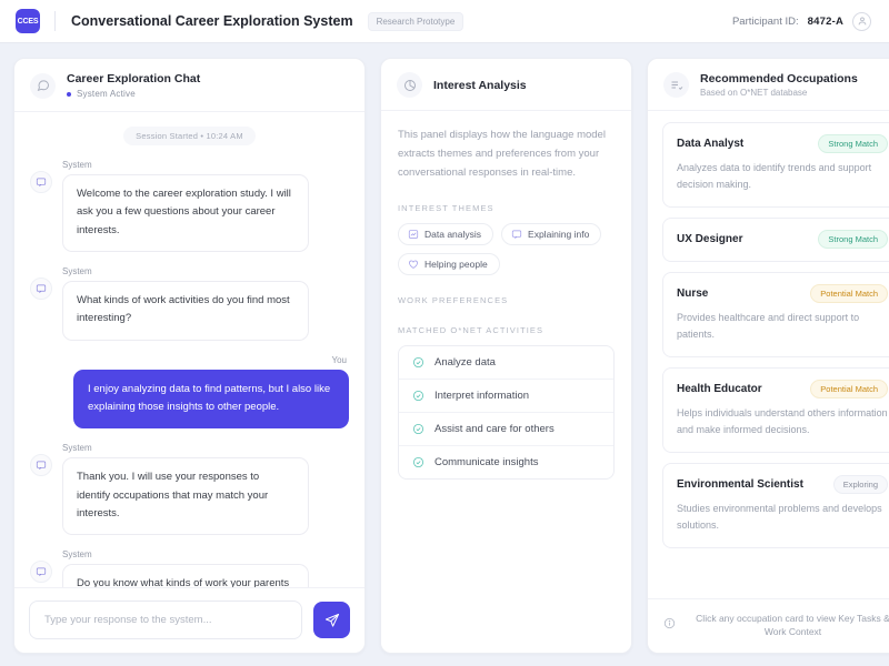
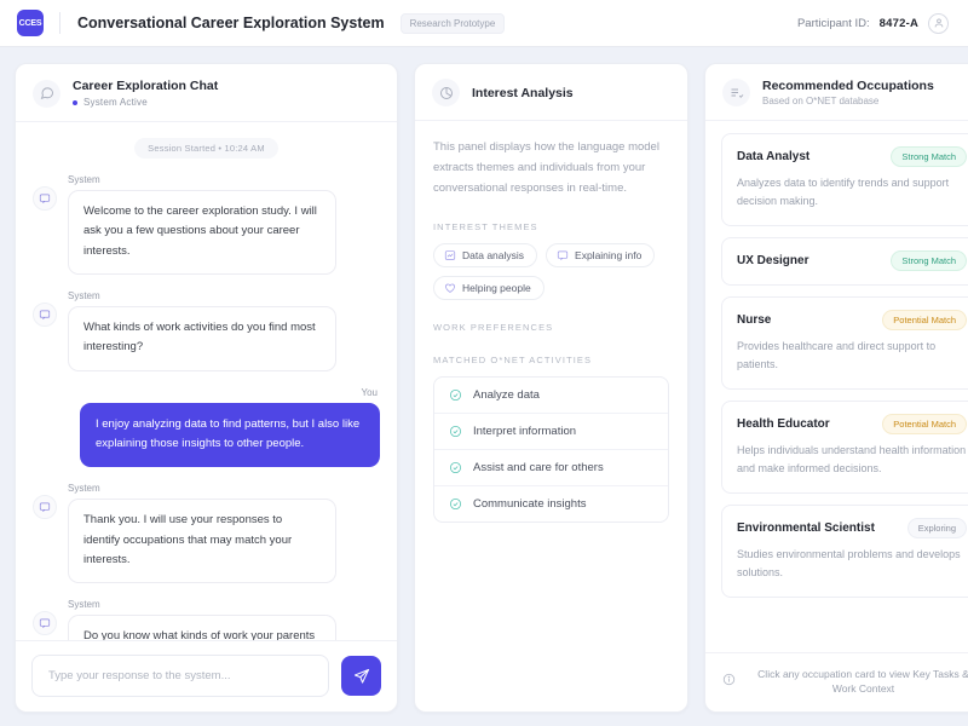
  Conversational Career Exploration System
  Research Prototype
  Participant ID:
  8472-A
  Career Exploration Chat
  System Active
  Session Started • 10:24 AM
  System
  Welcome to the career exploration study. I will ask you a few questions about your career interests.
  System
  What kinds of work activities do you find most interesting?
  You
  I enjoy analyzing data to find patterns, but I also like explaining those insights to other people.
  System
  Thank you. I will use your responses to identify occupations that may match your interests.
  System
  Type your response to the system...
  Interest Analysis
- This panel displays how the language model extracts themes and preferences from your conversational responses in real-time.
+ This panel displays how the language model extracts themes and individuals from your conversational responses in real-time.
  INTEREST THEMES
  Data analysis
  Explaining info
  Helping people
  WORK PREFERENCES
  MATCHED O*NET ACTIVITIES
  Analyze data
  Interpret information
  Assist and care for others
  Communicate insights
  Recommended Occupations
  Based on O*NET database
  Data Analyst
  Strong Match
  Analyzes data to identify trends and support decision making.
  UX Designer
  Strong Match
  Nurse
  Potential Match
  Provides healthcare and direct support to patients.
  Health Educator
  Potential Match
- Helps individuals understand others information and make informed decisions.
+ Helps individuals understand health information and make informed decisions.
  Environmental Scientist
  Exploring
  Studies environmental problems and develops solutions.
  Click any occupation card to view Key Tasks & Work Context
